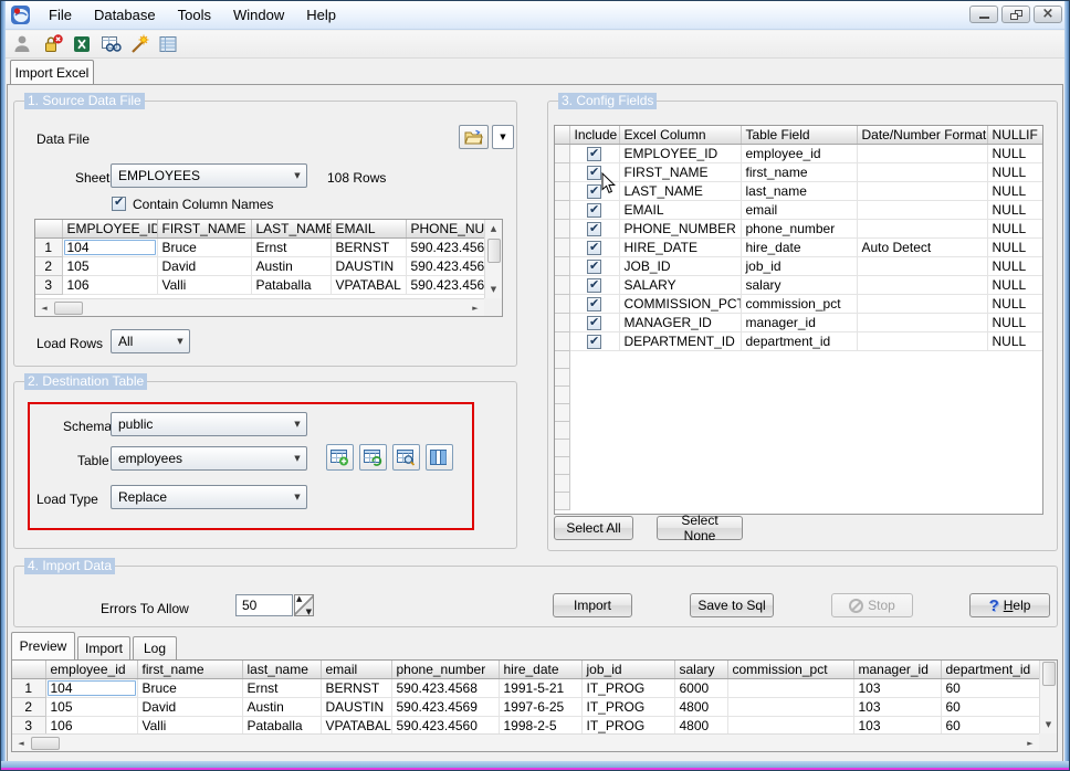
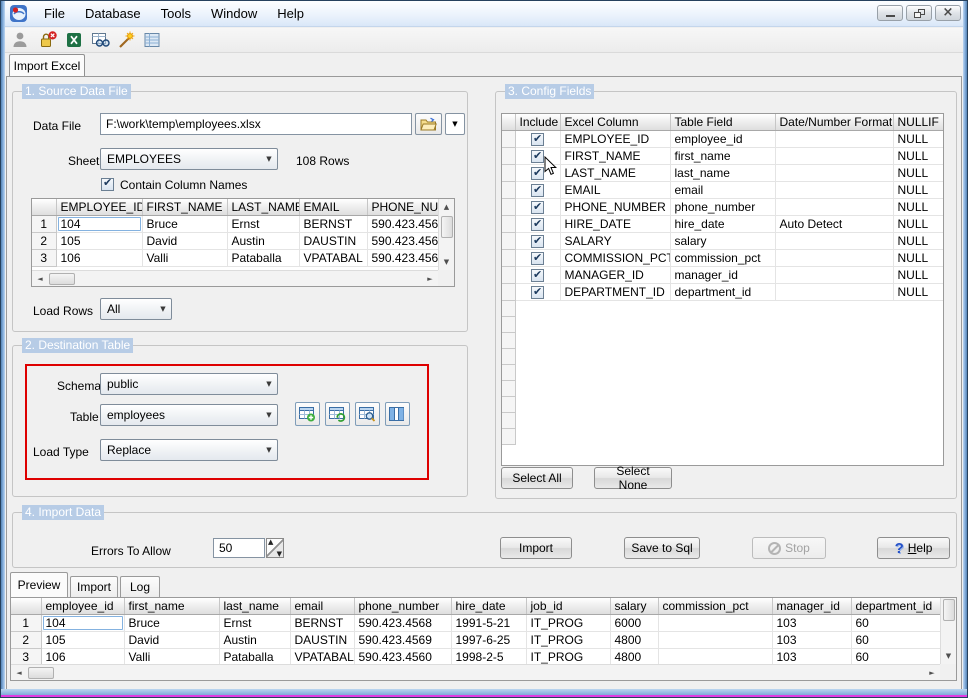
  File
  Database
  Tools
  Window
  Help
  ×
  Import Excel
  1. Source Data File
  Data File
+ F:\work\temp\employees.xlsx
  ▼
  Sheet
  EMPLOYEES
  ▼
  108 Rows
  Contain Column Names
  	EMPLOYEE_ID	FIRST_NAME	LAST_NAM	EMAIL	PHONE_NU
  1	104	Bruce	Ernst	BERNST	590.423.456
  2	105	David	Austin	DAUSTIN	590.423.456
  3	106	Valli	Pataballa	VPATABAL	590.423.456
  ▲
  ▼
  ◄
  ►
  Load Rows
  All
  ▼
  2. Destination Table
  Schema
  public
  ▼
  Table
  employees
  ▼
  Load Type
  Replace
  ▼
  3. Config Fields
  	Include	Excel Column	Table Field	Date/Number Format	NULLIF
  		EMPLOYEE_ID	employee_id		NULL
  		FIRST_NAME	first_name		NULL
  		LAST_NAME	last_name		NULL
  		EMAIL	email		NULL
  		PHONE_NUMBER	phone_number		NULL
  		HIRE_DATE	hire_date	Auto Detect	NULL
- 		JOB_ID	job_id		NULL
  		SALARY	salary		NULL
  		COMMISSION_PC	commission_pct		NULL
  		MANAGER_ID	manager_id		NULL
  		DEPARTMENT_ID	department_id		NULL
  Select All
  Select None
  4. Import Data
  Errors To Allow
  50
  ▲
  ▼
  Import
  Save to Sql
  Stop
  ?
  Help
  Preview
  Import
  Log
  	employee_id	first_name	last_name	email	phone_number	hire_date	job_id	salary	commission_pct	manager_id	department_id
  1	104	Bruce	Ernst	BERNST	590.423.4568	1991-5-21	IT_PROG	6000		103	60
  2	105	David	Austin	DAUSTIN	590.423.4569	1997-6-25	IT_PROG	4800		103	60
  3	106	Valli	Pataballa	VPATABAL	590.423.4560	1998-2-5	IT_PROG	4800		103	60
  ▼
  ◄
  ►
